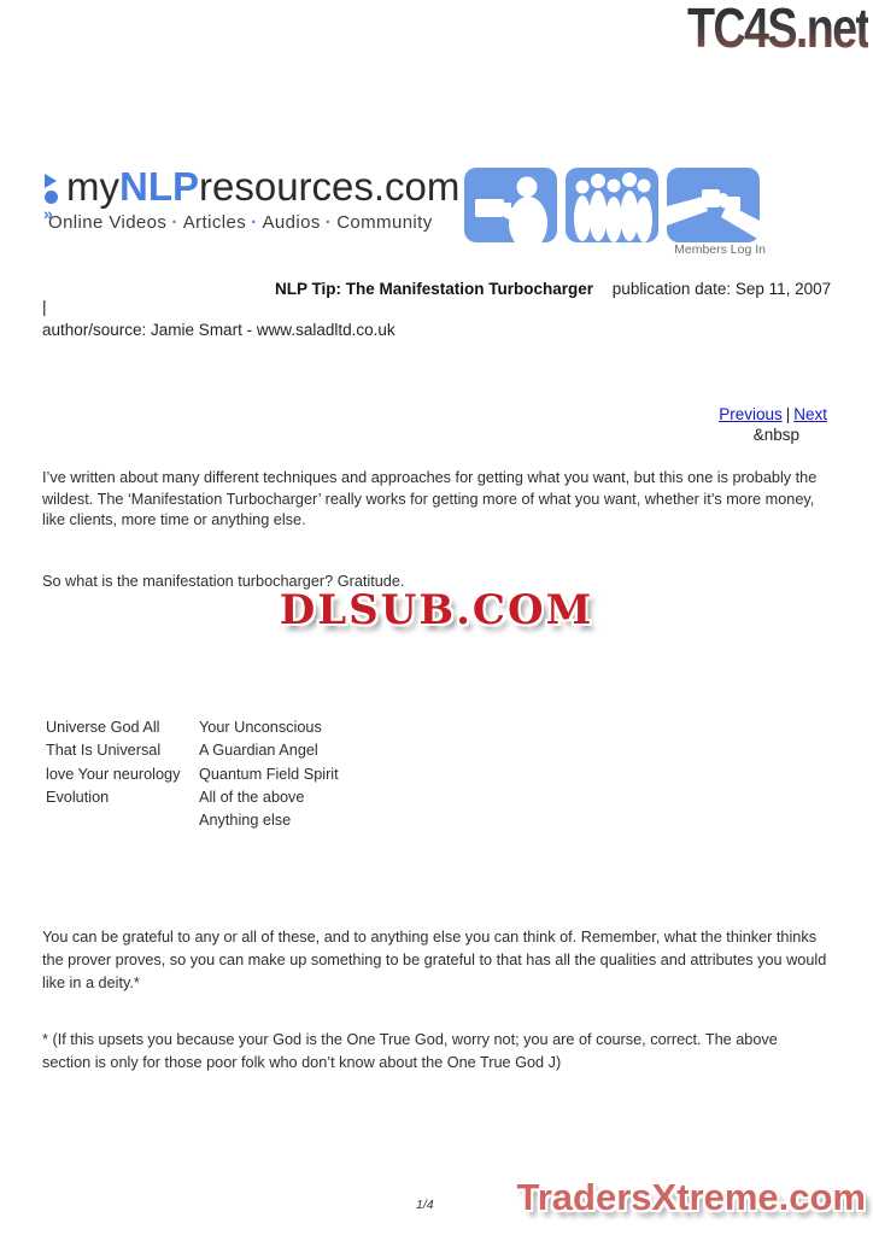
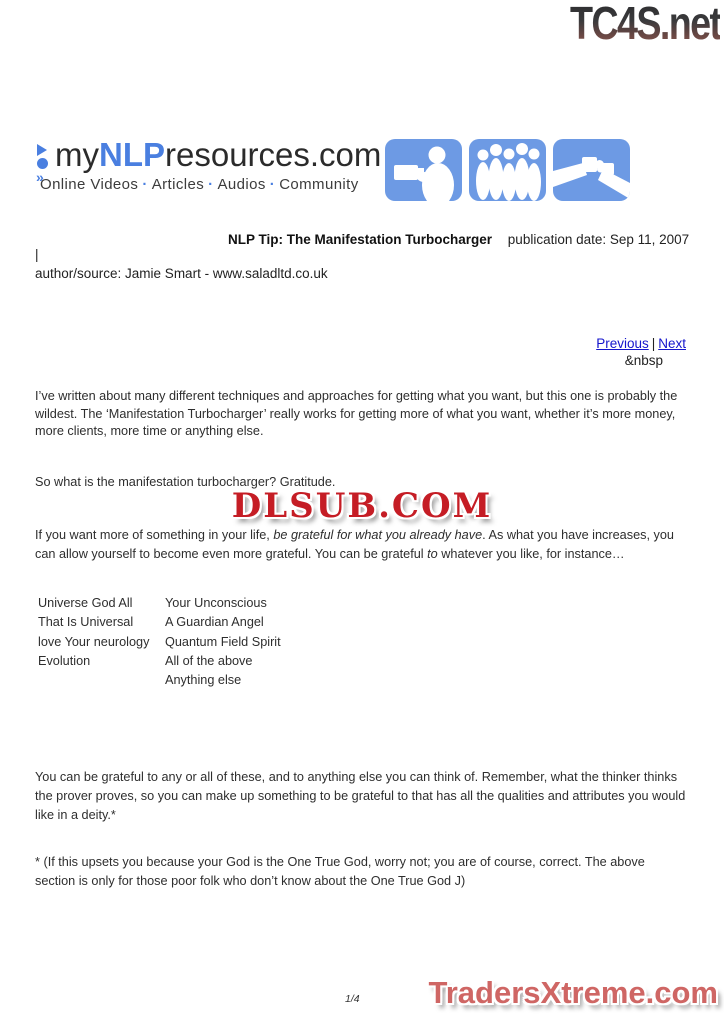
  TC4S.net
  DLSUB.COM
  TradersXtreme.com
  »
  myNLPresources.com
  Online Videos · Articles · Audios · Community
- Members Log In
  NLP Tip: The Manifestation Turbocharger publication date: Sep 11, 2007
  |
  author/source: Jamie Smart - www.saladltd.co.uk
  Previous | Next
  &nbsp
- I’ve written about many different techniques and approaches for getting what you want, but this one is probably the wildest. The ‘Manifestation Turbocharger’ really works for getting more of what you want, whether it’s more money, like clients, more time or anything else.
+ I’ve written about many different techniques and approaches for getting what you want, but this one is probably the wildest. The ‘Manifestation Turbocharger’ really works for getting more of what you want, whether it’s more money, more clients, more time or anything else.
  So what is the manifestation turbocharger? Gratitude.
+ If you want more of something in your life, be grateful for what you already have. As what you have increases, you can allow yourself to become even more grateful. You can be grateful to whatever you like, for instance…
  Universe God All
  That Is Universal
  love Your neurology
  Evolution
  Your Unconscious
  A Guardian Angel
  Quantum Field Spirit
  All of the above
  Anything else
  You can be grateful to any or all of these, and to anything else you can think of. Remember, what the thinker thinks the prover proves, so you can make up something to be grateful to that has all the qualities and attributes you would like in a deity.*
  * (If this upsets you because your God is the One True God, worry not; you are of course, correct. The above section is only for those poor folk who don’t know about the One True God J)
  1/4
